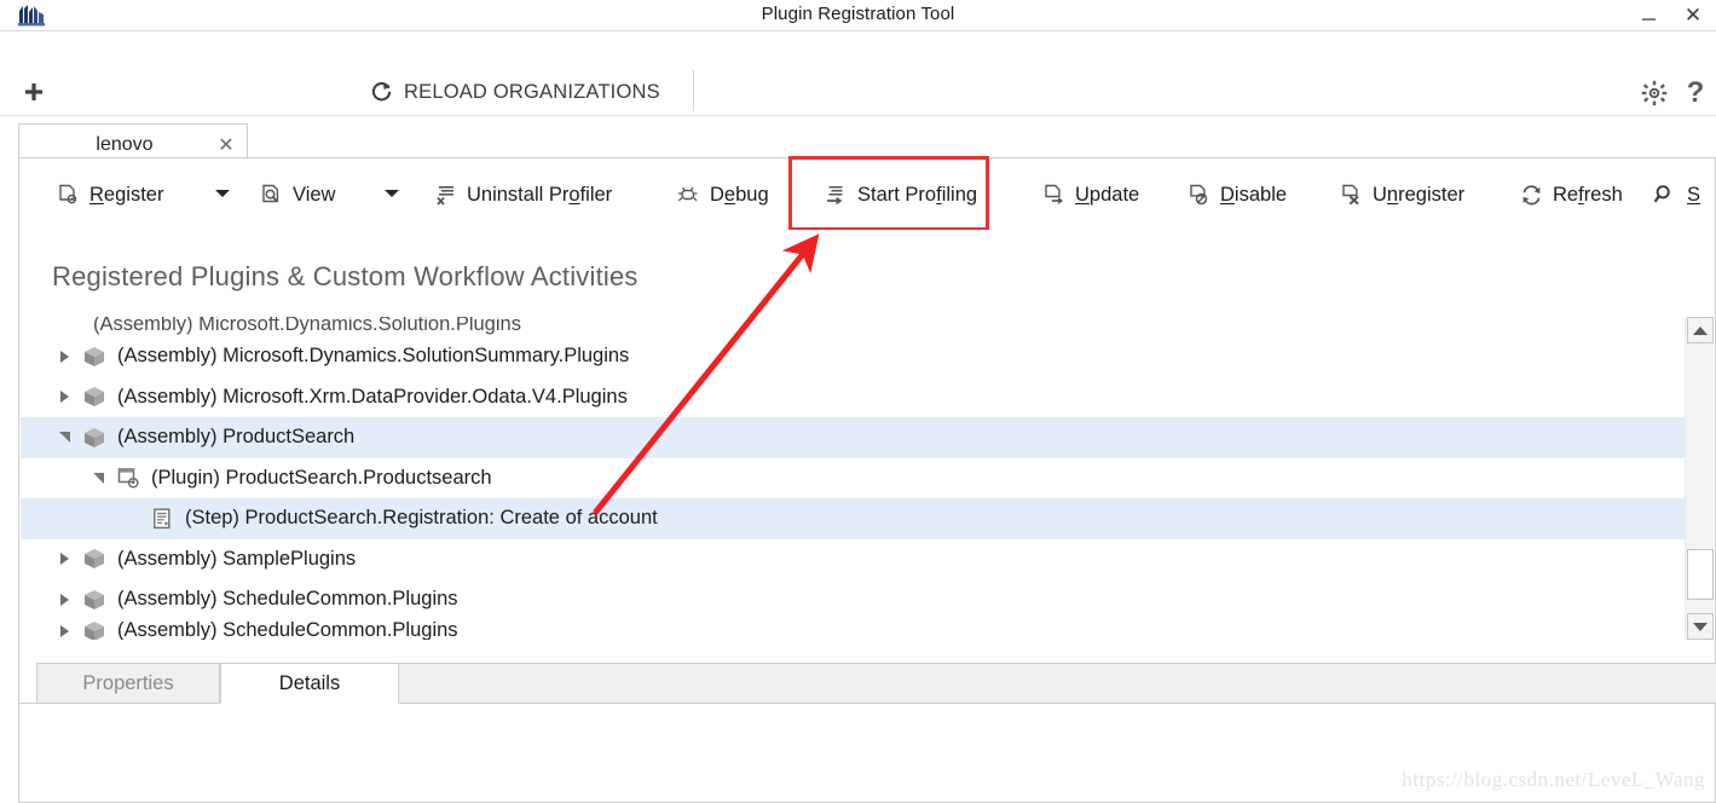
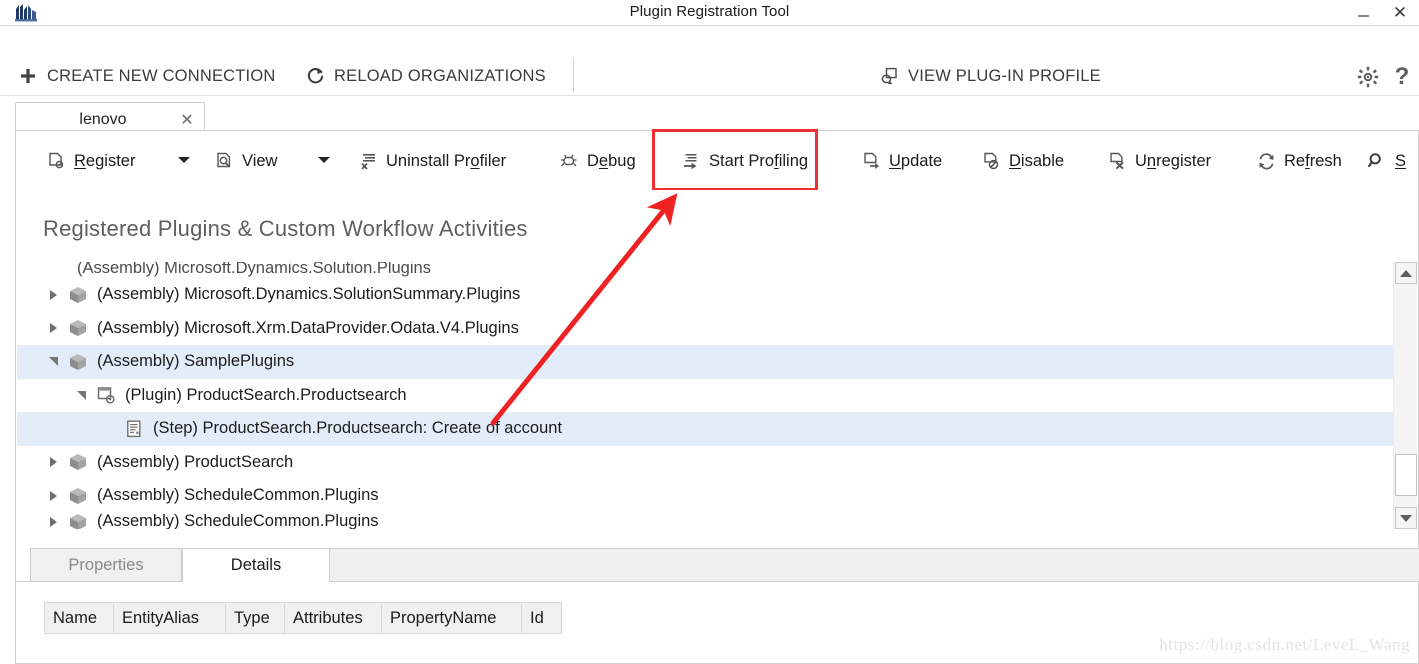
  Plugin Registration Tool
  ✕
+ CREATE NEW CONNECTION
  RELOAD ORGANIZATIONS
+ VIEW PLUG-IN PROFILE
  ?
  lenovo
  ✕
  Register
  View
  Uninstall Profiler
  Debug
  Start Profiling
  Update
  Disable
  Unregister
  Refresh
  S
  Registered Plugins & Custom Workflow Activities
  (Assembly) Microsoft.Dynamics.Solution.Plugins
  (Assembly) Microsoft.Dynamics.SolutionSummary.Plugins
  (Assembly) Microsoft.Xrm.DataProvider.Odata.V4.Plugins
- (Assembly) ProductSearch
+ (Assembly) SamplePlugins
  (Plugin) ProductSearch.Productsearch
- (Step) ProductSearch.Registration: Create of account
+ (Step) ProductSearch.Productsearch: Create of account
- (Assembly) SamplePlugins
+ (Assembly) ProductSearch
  (Assembly) ScheduleCommon.Plugins
  (Assembly) ScheduleCommon.Plugins
  Properties
  Details
+ Name
+ EntityAlias
+ Type
+ Attributes
+ PropertyName
+ Id
  https://blog.csdn.net/LeveL_Wang
